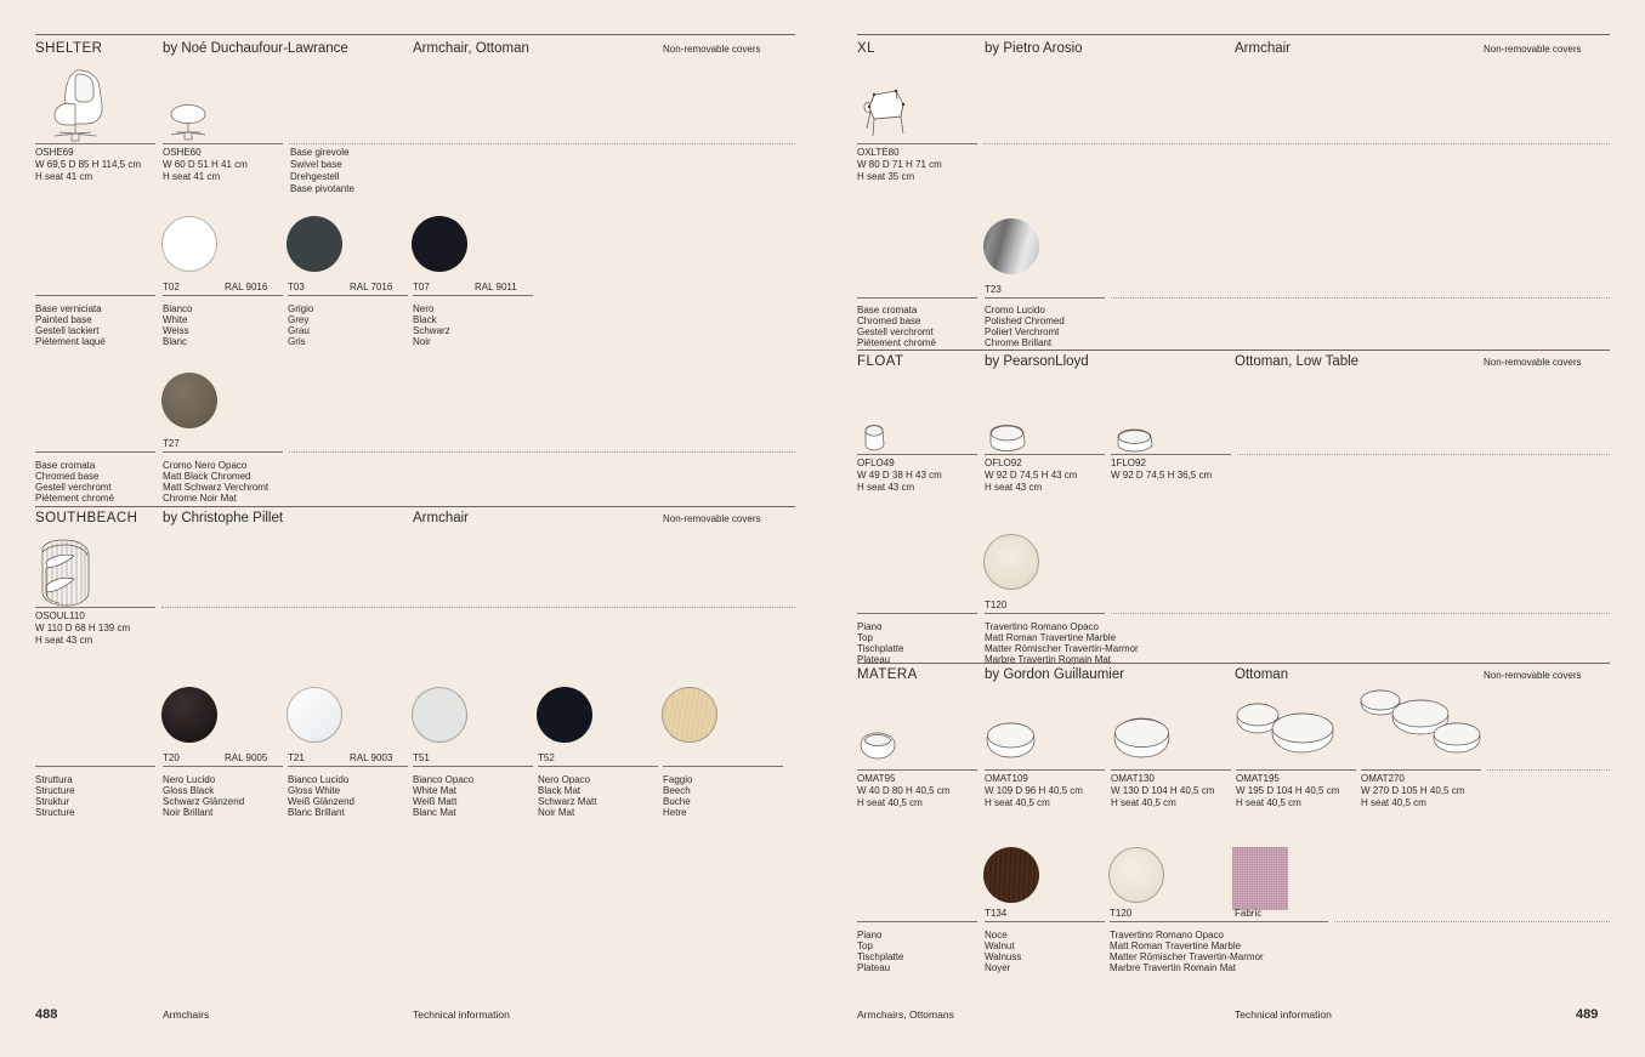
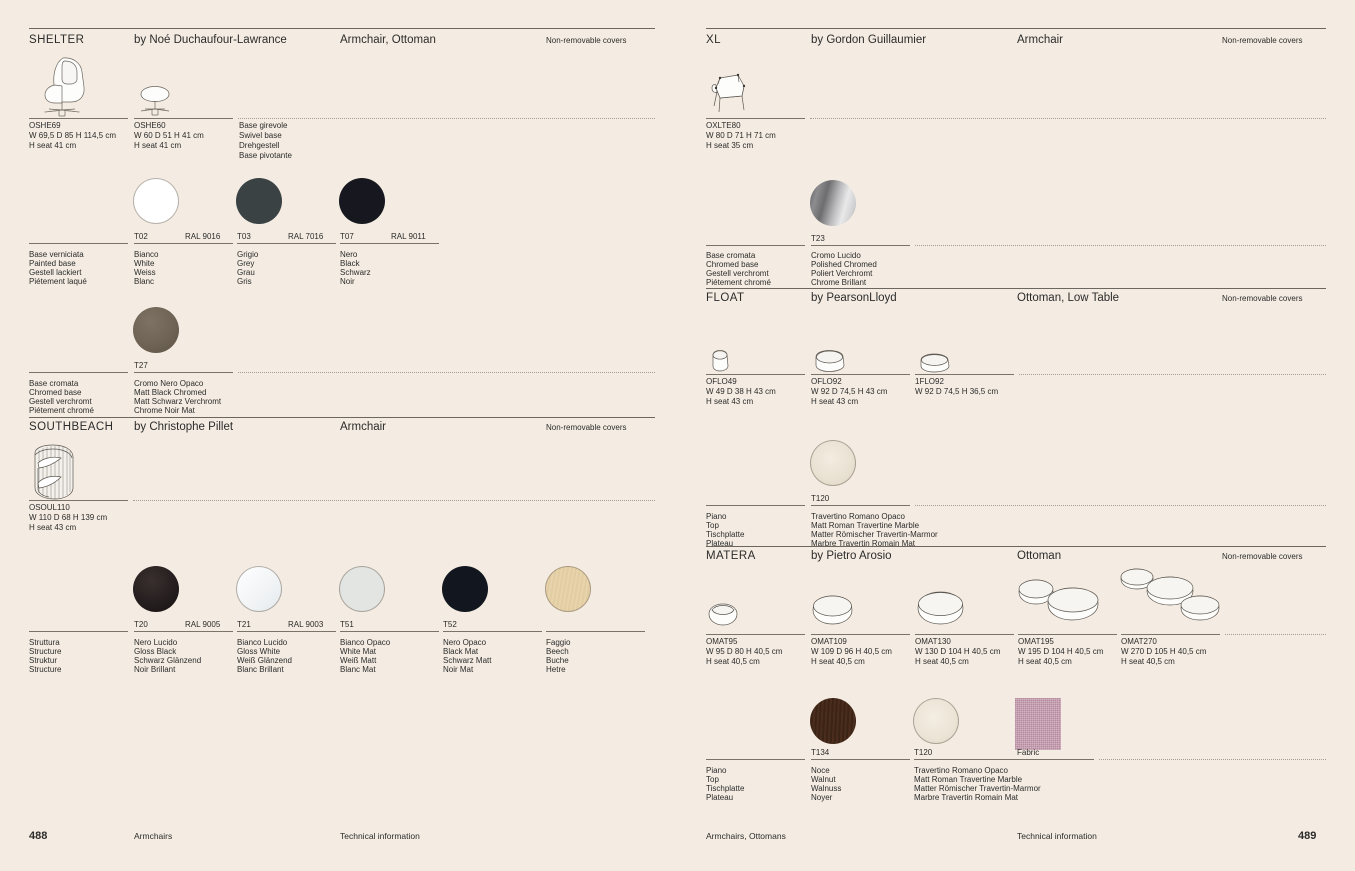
  SHELTER
  by Noé Duchaufour-Lawrance
  Armchair, Ottoman
  Non-removable covers
  OSHE69
  W 69,5 D 85 H 114,5 cm
  H seat 41 cm
  OSHE60
  W 60 D 51 H 41 cm
  H seat 41 cm
  Base girevole
  Swivel base
  Drehgestell
  Base pivotante
  T02
  RAL 9016
  T03
  RAL 7016
  T07
  RAL 9011
  Base verniciata
  Painted base
  Gestell lackiert
  Piétement laqué
  Bianco
  White
  Weiss
  Blanc
  Grigio
  Grey
  Grau
  Gris
  Nero
  Black
  Schwarz
  Noir
  T27
  Base cromata
  Chromed base
  Gestell verchromt
  Piétement chromé
  Cromo Nero Opaco
  Matt Black Chromed
  Matt Schwarz Verchromt
  Chrome Noir Mat
  SOUTHBEACH
  by Christophe Pillet
  Armchair
  Non-removable covers
  OSOUL110
  W 110 D 68 H 139 cm
  H seat 43 cm
  T20
  RAL 9005
  T21
  RAL 9003
  T51
  T52
  Struttura
  Structure
  Struktur
  Structure
  Nero Lucido
  Gloss Black
  Schwarz Glänzend
  Noir Brillant
  Bianco Lucido
  Gloss White
  Weiß Glänzend
  Blanc Brillant
  Bianco Opaco
  White Mat
  Weiß Matt
  Blanc Mat
  Nero Opaco
  Black Mat
  Schwarz Matt
  Noir Mat
  Faggio
  Beech
  Buche
  Hetre
  488
  Armchairs
  Technical information
  XL
- by Pietro Arosio
+ by Gordon Guillaumier
  Armchair
  Non-removable covers
  OXLTE80
  W 80 D 71 H 71 cm
  H seat 35 cm
  T23
  Base cromata
  Chromed base
  Gestell verchromt
  Piétement chromé
  Cromo Lucido
  Polished Chromed
  Poliert Verchromt
  Chrome Brillant
  FLOAT
  by PearsonLloyd
  Ottoman, Low Table
  Non-removable covers
  OFLO49
  W 49 D 38 H 43 cm
  H seat 43 cm
  OFLO92
  W 92 D 74,5 H 43 cm
  H seat 43 cm
  1FLO92
  W 92 D 74,5 H 36,5 cm
  T120
  Piano
  Top
  Tischplatte
  Plateau
  Travertino Romano Opaco
  Matt Roman Travertine Marble
  Matter Römischer Travertin-Marmor
  Marbre Travertin Romain Mat
  MATERA
- by Gordon Guillaumier
+ by Pietro Arosio
  Ottoman
  Non-removable covers
  OMAT95
- W 40 D 80 H 40,5 cm
+ W 95 D 80 H 40,5 cm
  H seat 40,5 cm
  OMAT109
  W 109 D 96 H 40,5 cm
  H seat 40,5 cm
  OMAT130
  W 130 D 104 H 40,5 cm
  H seat 40,5 cm
  OMAT195
  W 195 D 104 H 40,5 cm
  H seat 40,5 cm
  OMAT270
  W 270 D 105 H 40,5 cm
  H seat 40,5 cm
  T134
  T120
  Fabric
  Piano
  Top
  Tischplatte
  Plateau
  Noce
  Walnut
  Walnuss
  Noyer
  Travertino Romano Opaco
  Matt Roman Travertine Marble
  Matter Römischer Travertin-Marmor
  Marbre Travertin Romain Mat
  Armchairs, Ottomans
  Technical information
  489
